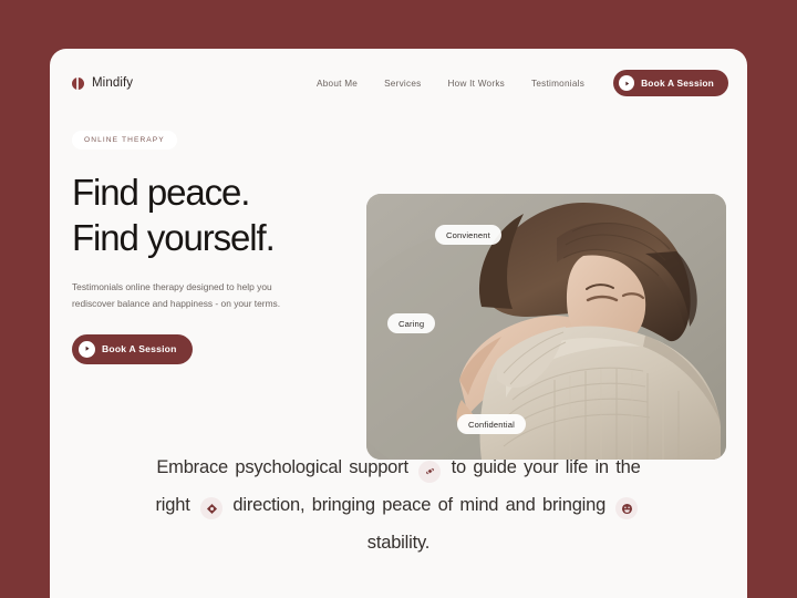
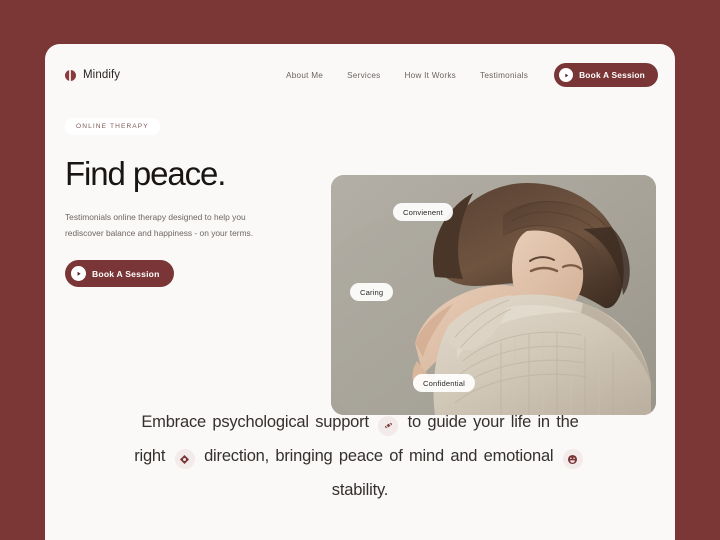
  Mindify
  About Me
  Services
  How It Works
  Testimonials
  Book A Session
  Find peace.
- Find yourself.
  Testimonials online therapy designed to help you rediscover balance and happiness - on your terms.
  Book A Session
  Convienent
  Caring
  Confidential
- Embrace psychological support to guide your life in the right direction, bringing peace of mind and bringing stability.
+ Embrace psychological support to guide your life in the right direction, bringing peace of mind and emotional stability.
